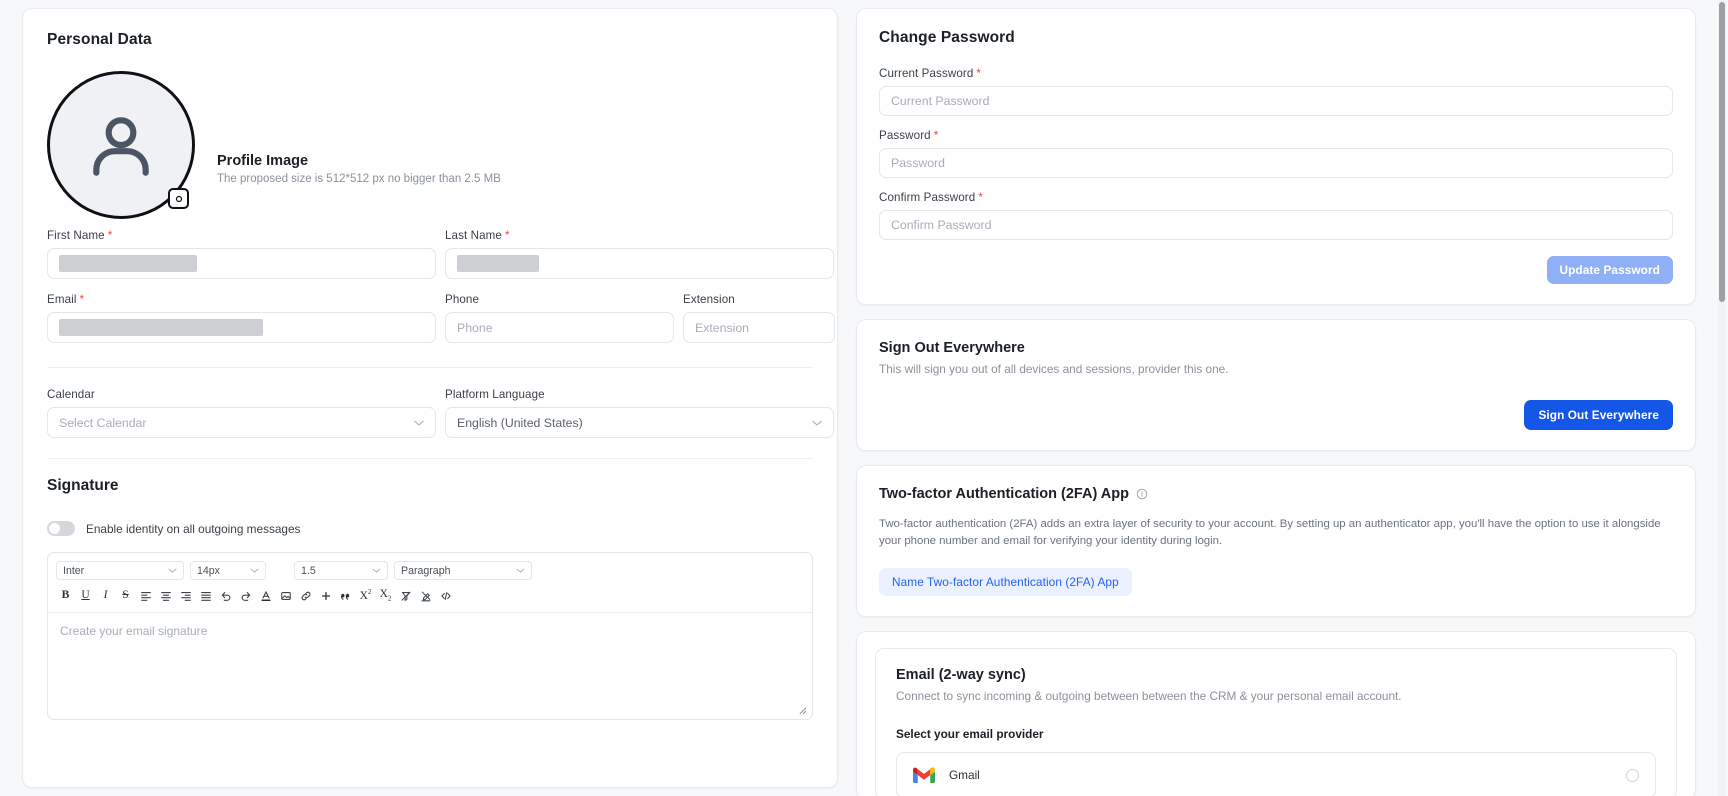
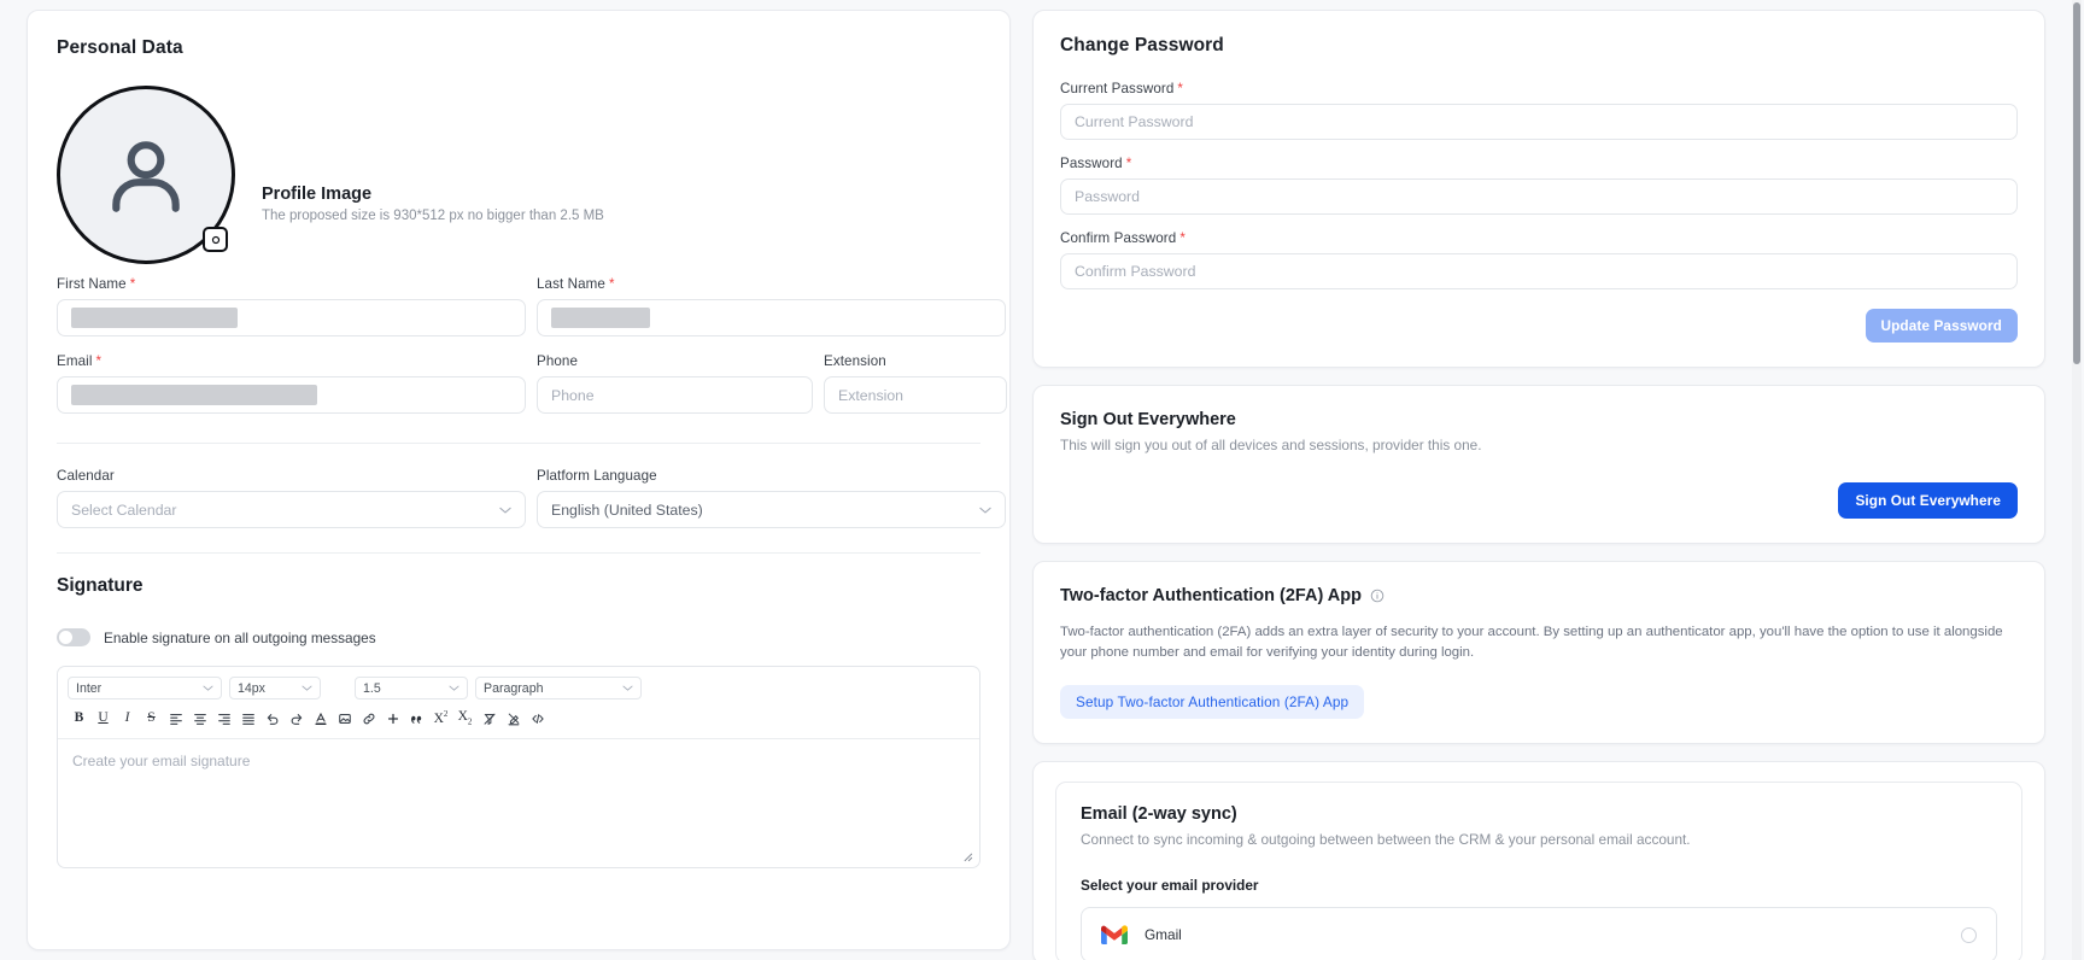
  Personal Data
  Profile Image
- The proposed size is 512*512 px no bigger than 2.5 MB
+ The proposed size is 930*512 px no bigger than 2.5 MB
  First Name *
  Last Name *
  Email *
  Phone
  Phone
  Extension
  Extension
  Calendar
  Select Calendar
  Platform Language
  English (United States)
  Signature
- Enable identity on all outgoing messages
+ Enable signature on all outgoing messages
  Inter
  14px
  1.5
  Paragraph
  B
  U
  I
  S
  X2
  X2
  Create your email signature
  Change Password
  Current Password *
  Current Password
  Password *
  Password
  Confirm Password *
  Confirm Password
  Update Password
  Sign Out Everywhere
  This will sign you out of all devices and sessions, provider this one.
  Sign Out Everywhere
  Two-factor Authentication (2FA) App
  Two-factor authentication (2FA) adds an extra layer of security to your account. By setting up an authenticator app, you'll have the option to use it alongside your phone number and email for verifying your identity during login.
- Name Two-factor Authentication (2FA) App
+ Setup Two-factor Authentication (2FA) App
  Email (2-way sync)
  Connect to sync incoming & outgoing between between the CRM & your personal email account.
  Select your email provider
  Gmail
